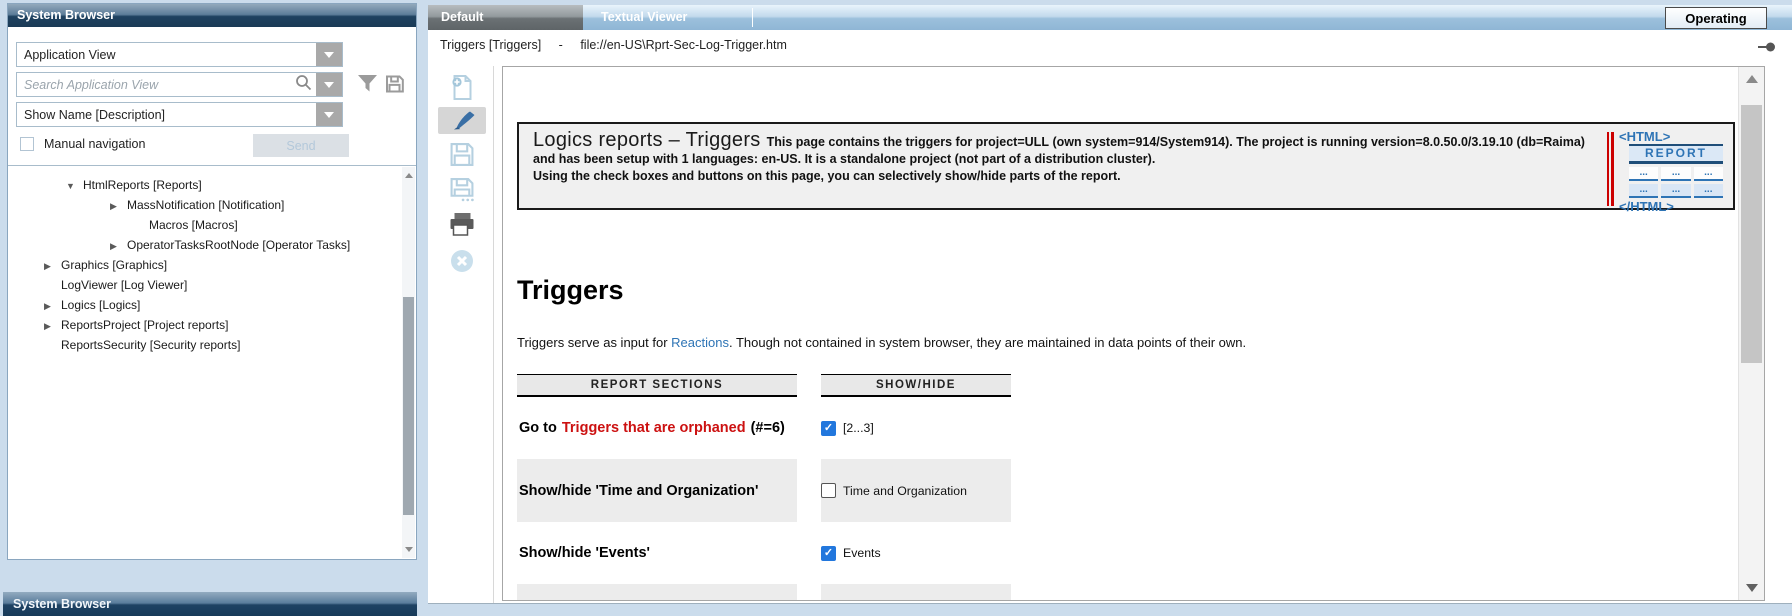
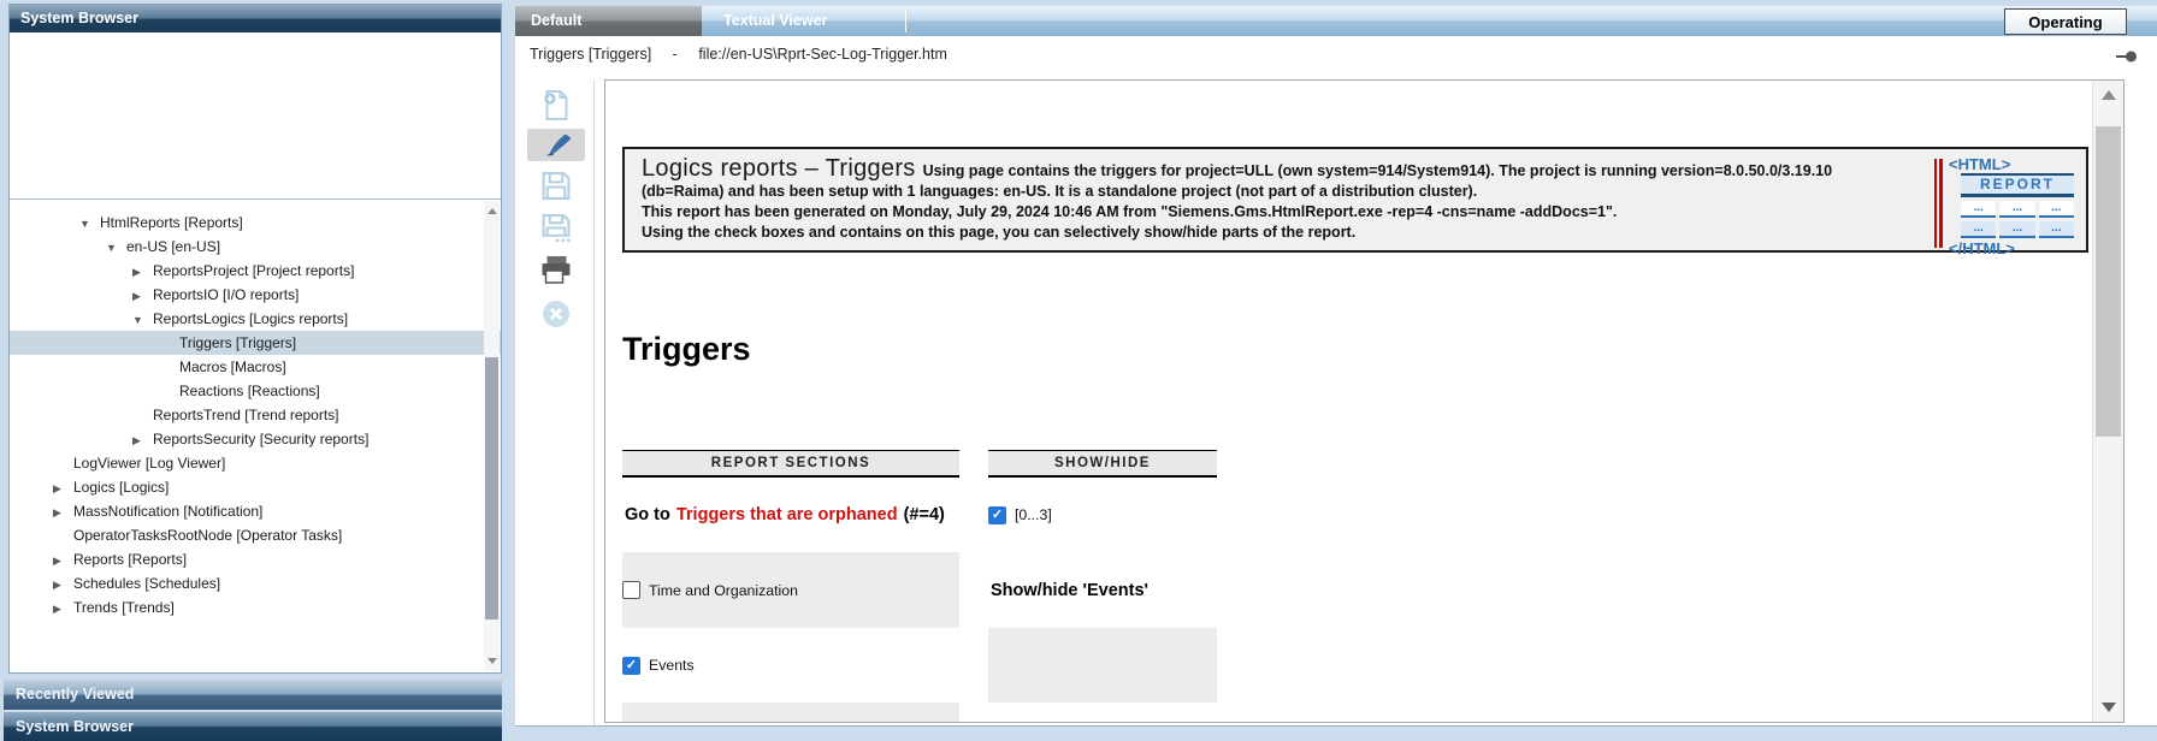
  System Browser
- Application View
- Search Application View
- Show Name [Description]
- Manual navigation
- Send
  ▼ HtmlReports [Reports]
+ ▼ en-US [en-US]
- ▶ MassNotification [Notification]
+ ▶ ReportsProject [Project reports]
+ ▶ ReportsIO [I/O reports]
+ ▼ ReportsLogics [Logics reports]
+ Triggers [Triggers]
  Macros [Macros]
+ Reactions [Reactions]
+ ReportsTrend [Trend reports]
- ▶ OperatorTasksRootNode [Operator Tasks]
+ ▶ ReportsSecurity [Security reports]
- ▶ Graphics [Graphics]
  LogViewer [Log Viewer]
  ▶ Logics [Logics]
- ▶ ReportsProject [Project reports]
+ ▶ MassNotification [Notification]
- ReportsSecurity [Security reports]
+ OperatorTasksRootNode [Operator Tasks]
+ ▶ Reports [Reports]
+ ▶ Schedules [Schedules]
+ ▶ Trends [Trends]
+ Recently Viewed
  System Browser
  Default
  Textual Viewer
  Operating
  Triggers [Triggers] - file://en-US\Rprt-Sec-Log-Trigger.htm
- Logics reports – Triggers This page contains the triggers for project=ULL (own system=914/System914). The project is running version=8.0.50.0/3.19.10 (db=Raima) and has been setup with 1 languages: en-US. It is a standalone project (not part of a distribution cluster).
+ Logics reports – Triggers Using page contains the triggers for project=ULL (own system=914/System914). The project is running version=8.0.50.0/3.19.10 (db=Raima) and has been setup with 1 languages: en-US. It is a standalone project (not part of a distribution cluster).
+ This report has been generated on Monday, July 29, 2024 10:46 AM from "Siemens.Gms.HtmlReport.exe -rep=4 -cns=name -addDocs=1".
- Using the check boxes and buttons on this page, you can selectively show/hide parts of the report.
+ Using the check boxes and contains on this page, you can selectively show/hide parts of the report.
  <HTML>
  REPORT
  ...
  ...
  ...
  ...
  ...
  ...
  </HTML>
  Triggers
- Triggers serve as input for Reactions. Though not contained in system browser, they are maintained in data points of their own.
  REPORT SECTIONS
  SHOW/HIDE
  Go to
  Triggers that are orphaned
- (#=6)
+ (#=4)
  ✓
- [2...3]
+ [0...3]
- Show/hide 'Time and Organization'
  Time and Organization
  Show/hide 'Events'
  ✓
  Events
